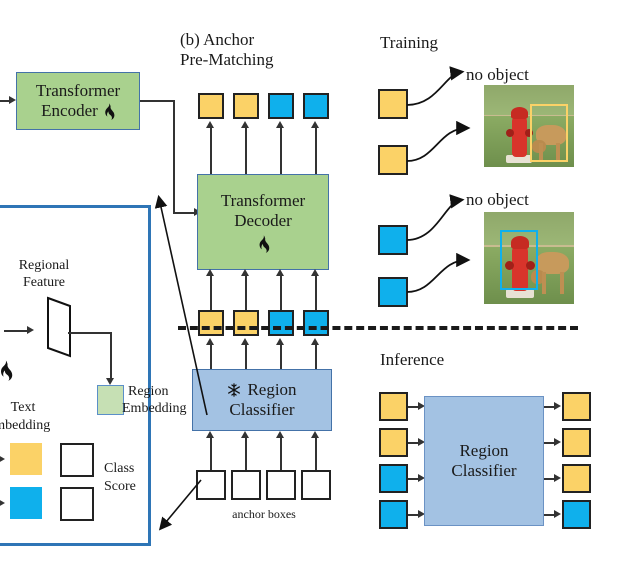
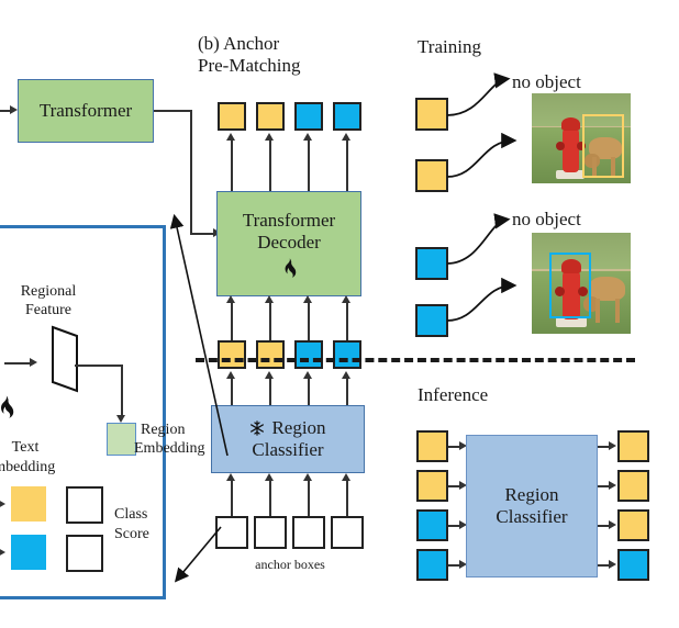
  Transformer
- Encoder
  Regional
  Feature
  Text
  bedding
  Region
  Embedding
  Class
  Score
  (b) Anchor
  Pre-Matching
  Transformer
  Decoder
  Region
  Classifier
  anchor boxes
  Training
  no object
  no object
  Inference
  Region
  Classifier
